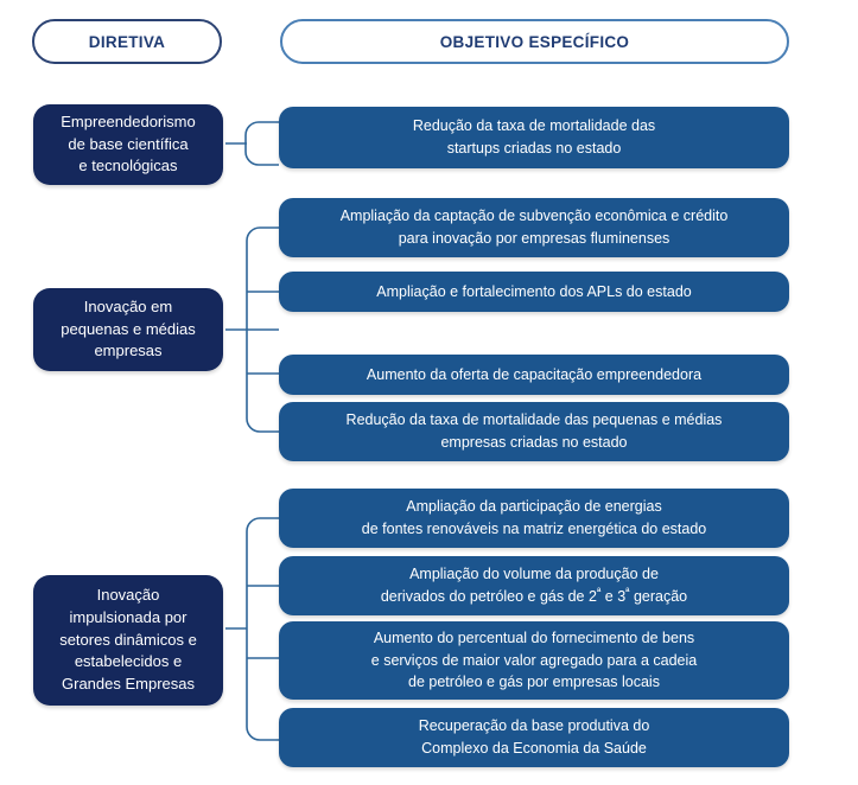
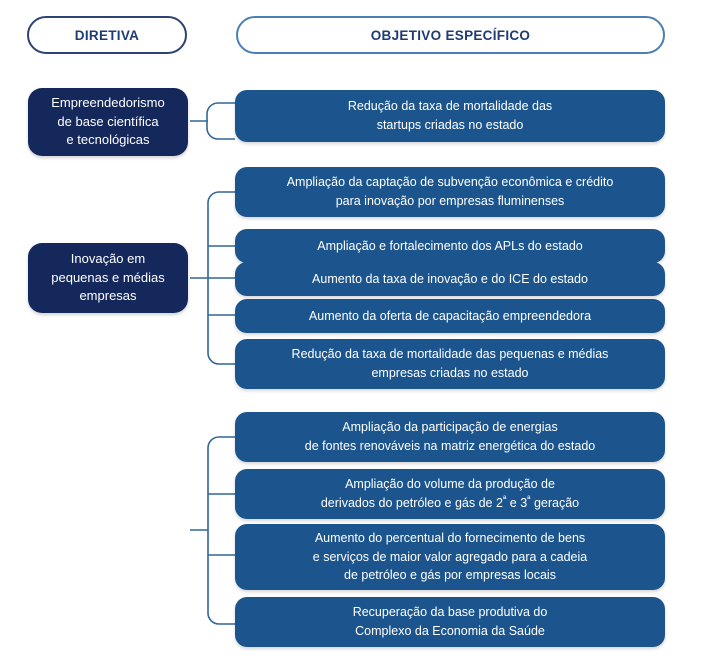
  DIRETIVA
  OBJETIVO ESPECÍFICO
  Empreendedorismo
  de base científica
  e tecnológicas
  Redução da taxa de mortalidade das
  startups criadas no estado
  Inovação em
  pequenas e médias
  empresas
  Ampliação da captação de subvenção econômica e crédito
  para inovação por empresas fluminenses
  Ampliação e fortalecimento dos APLs do estado
+ Aumento da taxa de inovação e do ICE do estado
  Aumento da oferta de capacitação empreendedora
  Redução da taxa de mortalidade das pequenas e médias
  empresas criadas no estado
- Inovação
- impulsionada por
- setores dinâmicos e
- estabelecidos e
- Grandes Empresas
  Ampliação da participação de energias
  de fontes renováveis na matriz energética do estado
  Ampliação do volume da produção de
  derivados do petróleo e gás de 2ª e 3ª geração
  Aumento do percentual do fornecimento de bens
  e serviços de maior valor agregado para a cadeia
  de petróleo e gás por empresas locais
  Recuperação da base produtiva do
  Complexo da Economia da Saúde
